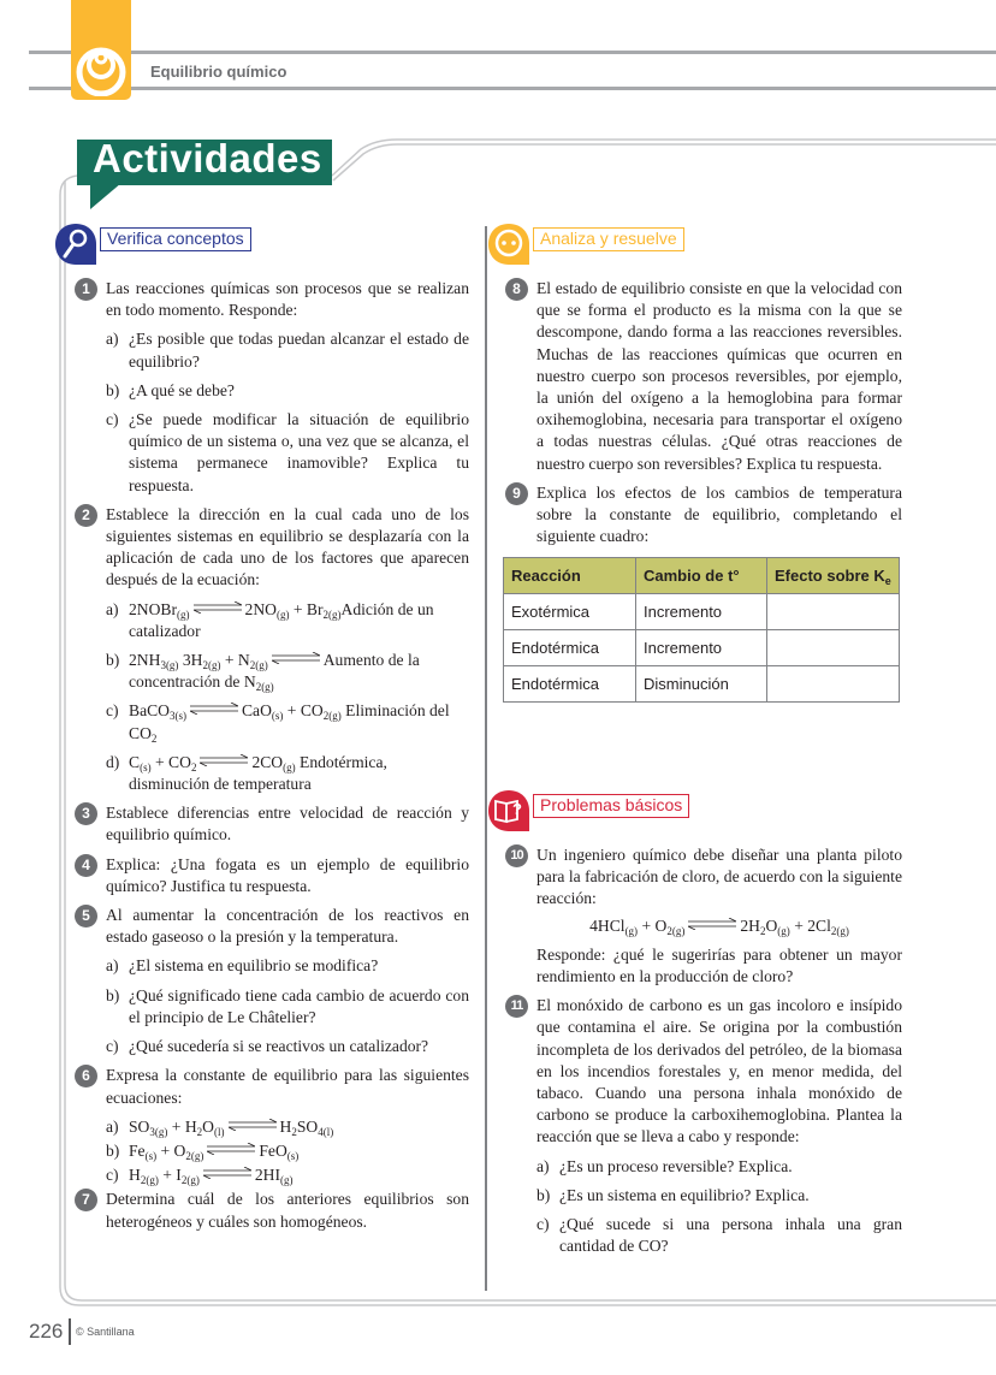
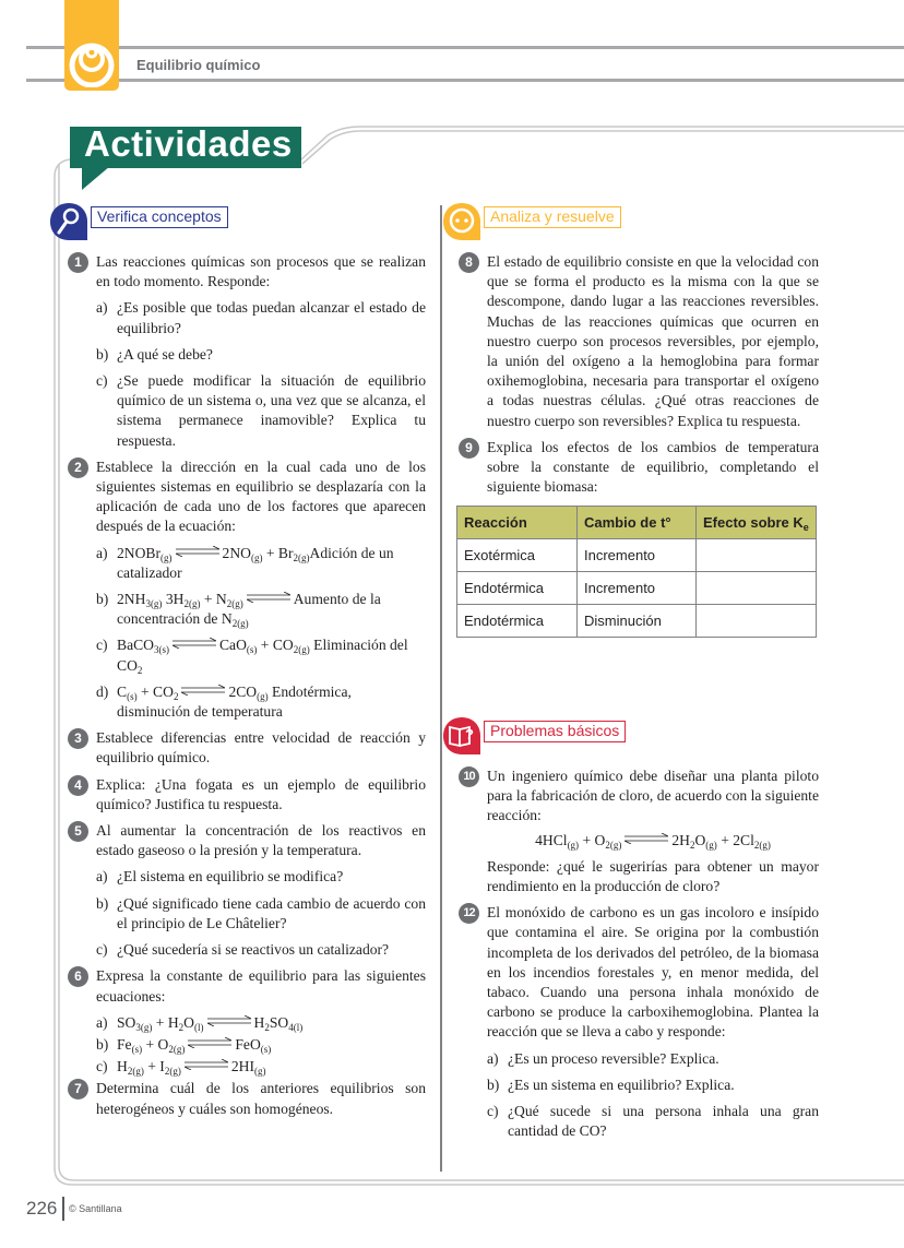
  Equilibrio químico
  Actividades
  Verifica conceptos
  Analiza y resuelve
  ?
  Problemas básicos
  1
  Las reacciones químicas son procesos que se realizan en todo momento. Responde:
  a)
  ¿Es posible que todas puedan alcanzar el estado de equilibrio?
  b)
  ¿A qué se debe?
  c)
  ¿Se puede modificar la situación de equilibrio químico de un sistema o, una vez que se alcanza, el sistema permanece inamovible? Explica tu respuesta.
  2
  Establece la dirección en la cual cada uno de los siguientes sistemas en equilibrio se desplazaría con la aplicación de cada uno de los factores que aparecen después de la ecuación:
  a)
  2NOBr(g) 2NO(g) + Br2(g)Adición de un catalizador
  b)
  2NH3(g) 3H2(g) + N2(g) Aumento de la concentración de N2(g)
  c)
  BaCO3(s) CaO(s) + CO2(g) Eliminación del CO2
  d)
  C(s) + CO2 2CO(g) Endotérmica, disminución de temperatura
  3
  Establece diferencias entre velocidad de reacción y equilibrio químico.
  4
  Explica: ¿Una fogata es un ejemplo de equilibrio químico? Justifica tu respuesta.
  5
  Al aumentar la concentración de los reactivos en estado gaseoso o la presión y la temperatura.
  a)
  ¿El sistema en equilibrio se modifica?
  b)
  ¿Qué significado tiene cada cambio de acuerdo con el principio de Le Châtelier?
  c)
  ¿Qué sucedería si se reactivos un catalizador?
  6
  Expresa la constante de equilibrio para las siguientes ecuaciones:
  a)
  SO3(g) + H2O(l) H2SO4(l)
  b)
  Fe(s) + O2(g) FeO(s)
  c)
  H2(g) + I2(g) 2HI(g)
  7
  Determina cuál de los anteriores equilibrios son heterogéneos y cuáles son homogéneos.
  8
- El estado de equilibrio consiste en que la velocidad con que se forma el producto es la misma con la que se descompone, dando forma a las reacciones reversibles. Muchas de las reacciones químicas que ocurren en nuestro cuerpo son procesos reversibles, por ejemplo, la unión del oxígeno a la hemoglobina para formar oxihemoglobina, necesaria para transportar el oxígeno a todas nuestras células. ¿Qué otras reacciones de nuestro cuerpo son reversibles? Explica tu respuesta.
+ El estado de equilibrio consiste en que la velocidad con que se forma el producto es la misma con la que se descompone, dando lugar a las reacciones reversibles. Muchas de las reacciones químicas que ocurren en nuestro cuerpo son procesos reversibles, por ejemplo, la unión del oxígeno a la hemoglobina para formar oxihemoglobina, necesaria para transportar el oxígeno a todas nuestras células. ¿Qué otras reacciones de nuestro cuerpo son reversibles? Explica tu respuesta.
  9
- Explica los efectos de los cambios de temperatura sobre la constante de equilibrio, completando el siguiente cuadro:
+ Explica los efectos de los cambios de temperatura sobre la constante de equilibrio, completando el siguiente biomasa:
  Reacción	Cambio de t°	Efecto sobre Ke
  Exotérmica	Incremento
  Endotérmica	Incremento
  Endotérmica	Disminución
  10
  Un ingeniero químico debe diseñar una planta piloto para la fabricación de cloro, de acuerdo con la siguiente reacción:
  4HCl(g) + O2(g) 2H2O(g) + 2Cl2(g)
  Responde: ¿qué le sugerirías para obtener un mayor rendimiento en la producción de cloro?
- 11
+ 12
  El monóxido de carbono es un gas incoloro e insípido que contamina el aire. Se origina por la combustión incompleta de los derivados del petróleo, de la biomasa en los incendios forestales y, en menor medida, del tabaco. Cuando una persona inhala monóxido de carbono se produce la carboxihemoglobina. Plantea la reacción que se lleva a cabo y responde:
  a)
  ¿Es un proceso reversible? Explica.
  b)
  ¿Es un sistema en equilibrio? Explica.
  c)
  ¿Qué sucede si una persona inhala una gran cantidad de CO?
  226
  © Santillana
